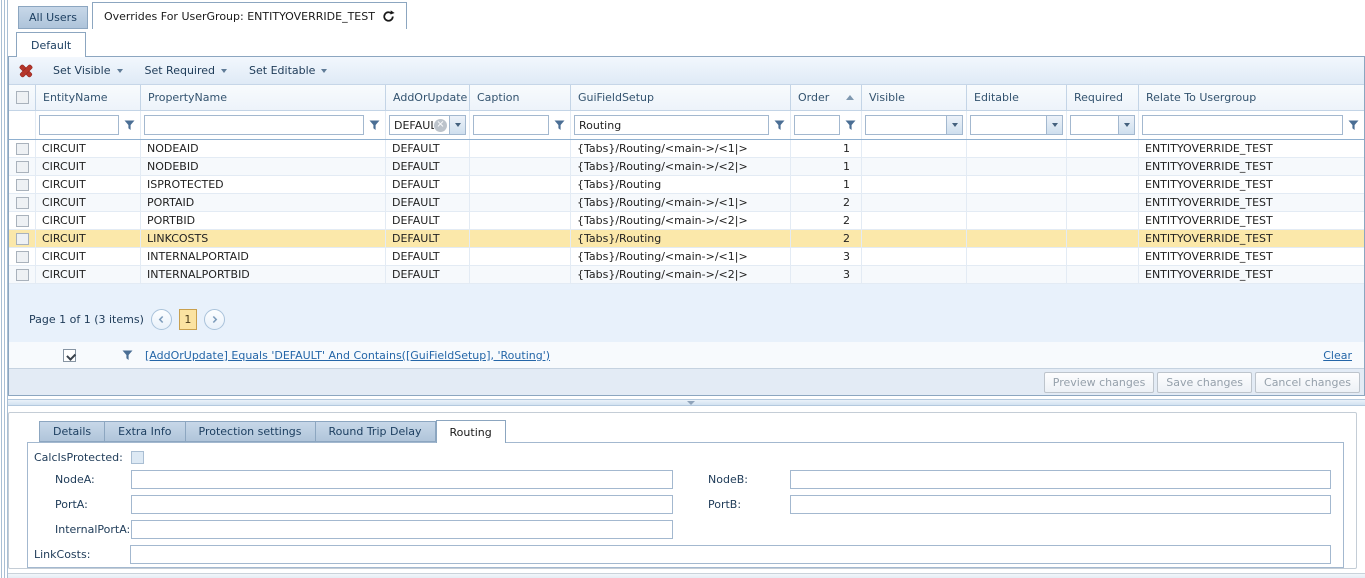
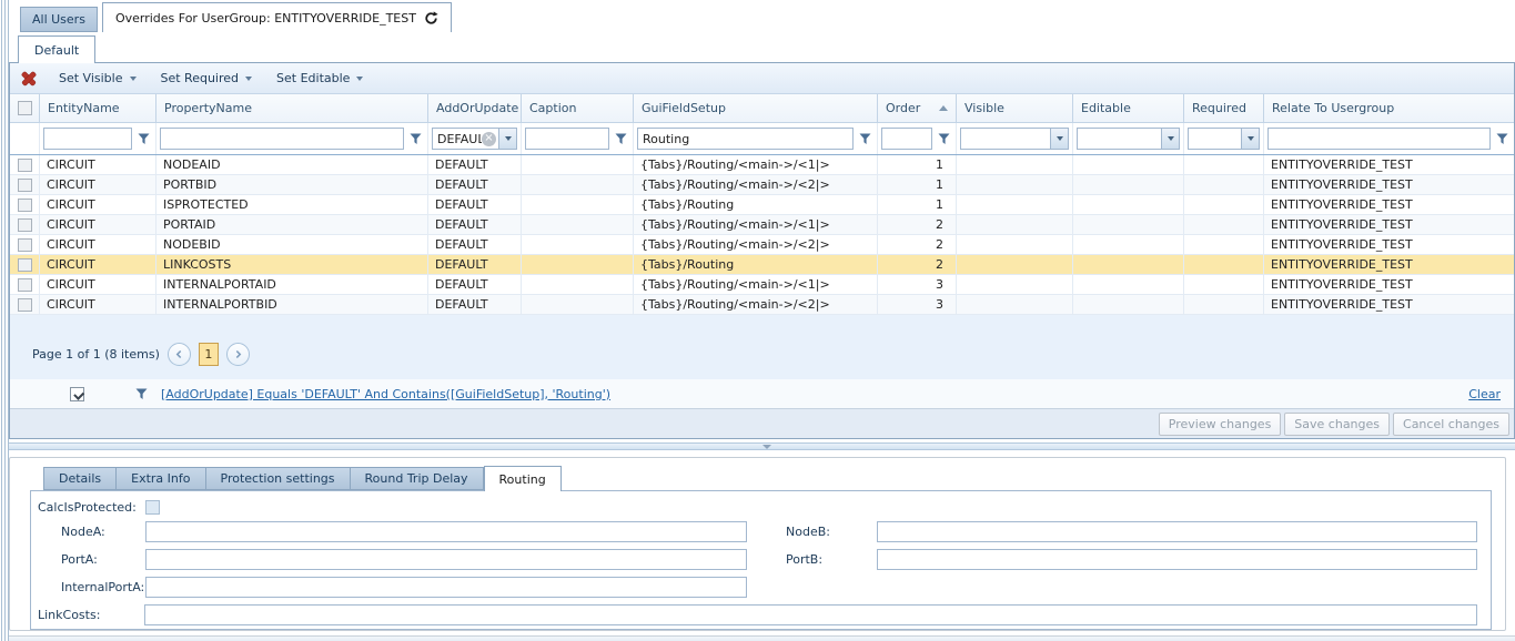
  All Users
  Overrides For UserGroup: ENTITYOVERRIDE_TEST
  Default
  Set Visible
  Set Required
  Set Editable
  EntityName
  PropertyName
  AddOrUpdate
  Caption
  GuiFieldSetup
  Order
  Visible
  Editable
  Required
  Relate To Usergroup
  DEFAUL
  ×
  Routing
  CIRCUIT
  NODEAID
  DEFAULT
  {Tabs}/Routing/<main->/<1|>
  1
  ENTITYOVERRIDE_TEST
  CIRCUIT
- NODEBID
+ PORTBID
  DEFAULT
  {Tabs}/Routing/<main->/<2|>
  1
  ENTITYOVERRIDE_TEST
  CIRCUIT
  ISPROTECTED
  DEFAULT
  {Tabs}/Routing
  1
  ENTITYOVERRIDE_TEST
  CIRCUIT
  PORTAID
  DEFAULT
  {Tabs}/Routing/<main->/<1|>
  2
  ENTITYOVERRIDE_TEST
  CIRCUIT
- PORTBID
+ NODEBID
  DEFAULT
  {Tabs}/Routing/<main->/<2|>
  2
  ENTITYOVERRIDE_TEST
  CIRCUIT
  LINKCOSTS
  DEFAULT
  {Tabs}/Routing
  2
  ENTITYOVERRIDE_TEST
  CIRCUIT
  INTERNALPORTAID
  DEFAULT
  {Tabs}/Routing/<main->/<1|>
  3
  ENTITYOVERRIDE_TEST
  CIRCUIT
  INTERNALPORTBID
  DEFAULT
  {Tabs}/Routing/<main->/<2|>
  3
  ENTITYOVERRIDE_TEST
- Page 1 of 1 (3 items)
+ Page 1 of 1 (8 items)
  1
  [AddOrUpdate] Equals 'DEFAULT' And Contains([GuiFieldSetup], 'Routing')
  Clear
  Preview changes
  Save changes
  Cancel changes
  Details
  Extra Info
  Protection settings
  Round Trip Delay
  Routing
  CalcIsProtected:
  NodeA:
  PortA:
  InternalPortA:
  NodeB:
  PortB:
  LinkCosts:
